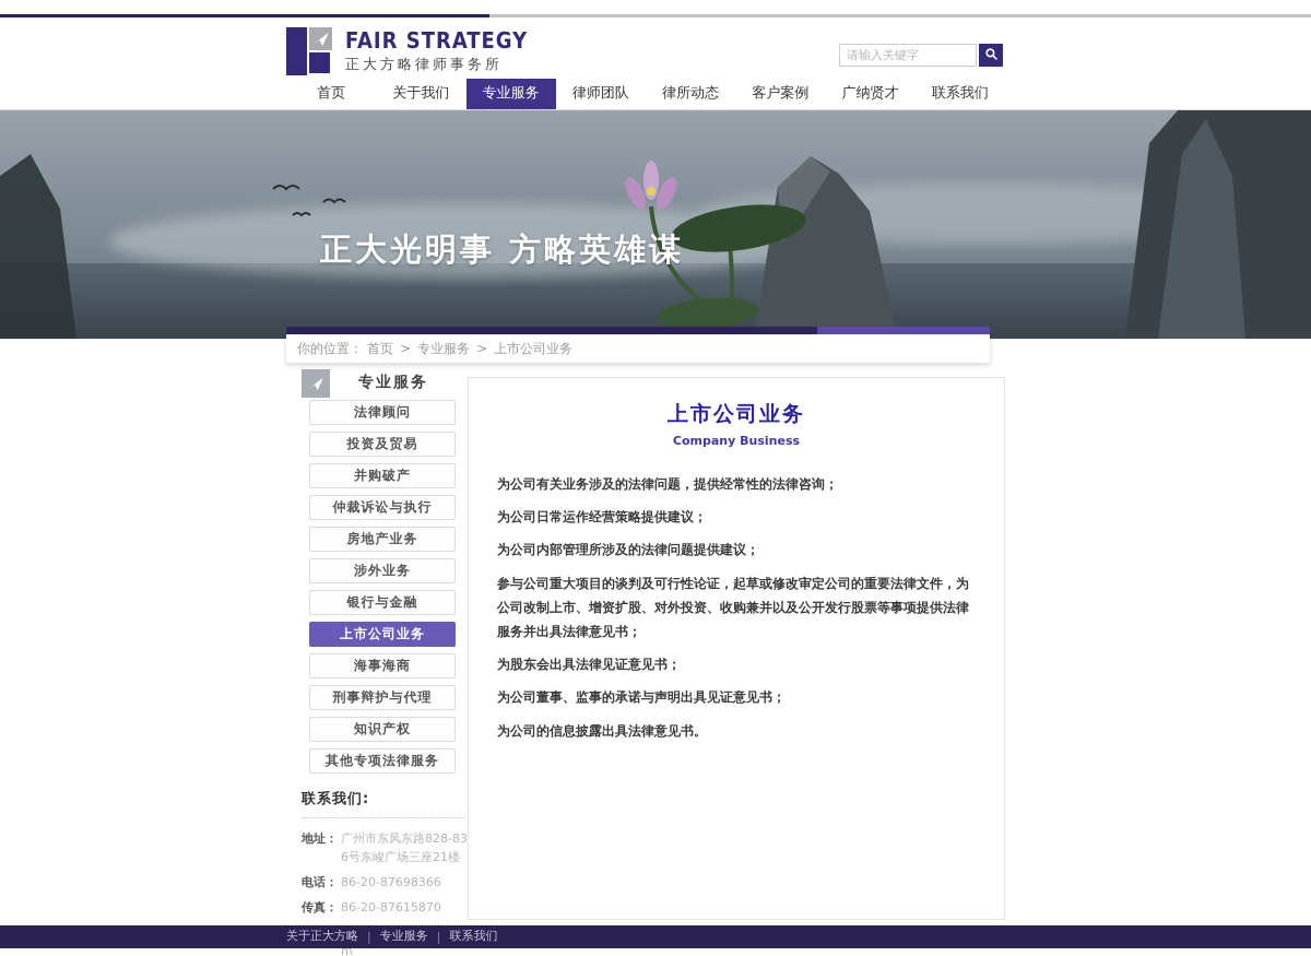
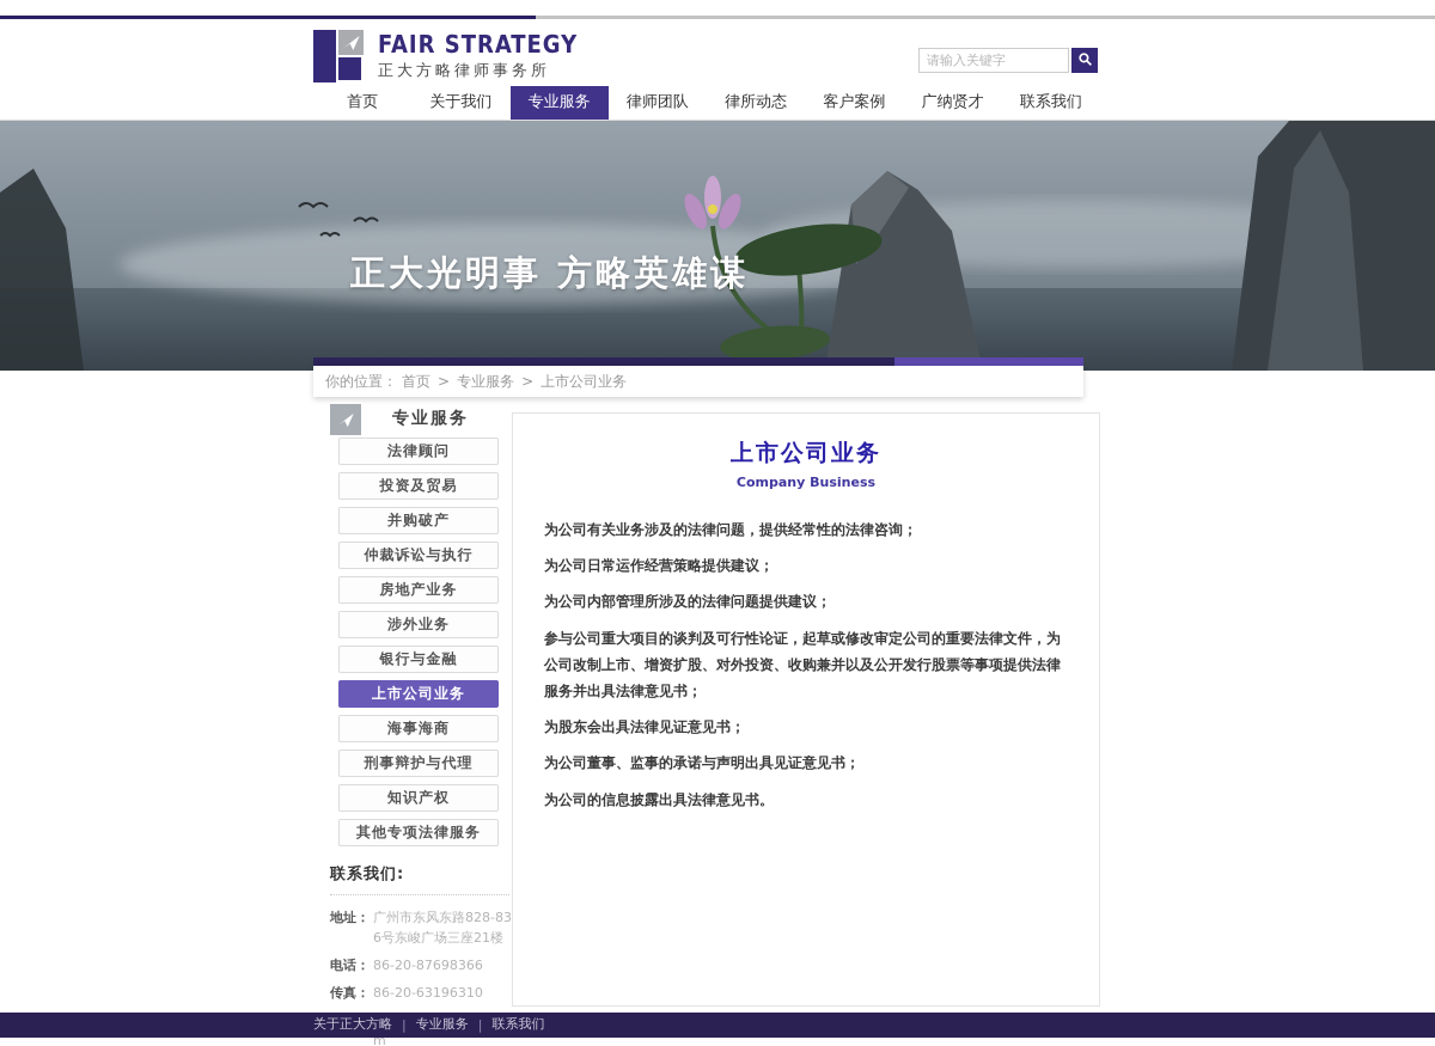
  FAIR STRATEGY
  正大方略律师事务所
  请输入关键字
  首页
  关于我们
  专业服务
  律师团队
  律所动态
  客户案例
  广纳贤才
  联系我们
  正大光明事 方略英雄谋
  你的位置：
  首页
  >
  专业服务
  >
  上市公司业务
  专业服务
  法律顾问
  投资及贸易
  并购破产
  仲裁诉讼与执行
  房地产业务
  涉外业务
  银行与金融
  上市公司业务
  海事海商
  刑事辩护与代理
  知识产权
  其他专项法律服务
  联系我们:
  地址：
  广州市东风东路828-836号东峻广场三座21楼
  电话：
  86-20-87698366
  传真：
- 86-20-87615870
+ 86-20-63196310
  上市公司业务
  Company Business
  为公司有关业务涉及的法律问题，提供经常性的法律咨询；
  为公司日常运作经营策略提供建议；
  为公司内部管理所涉及的法律问题提供建议；
  参与公司重大项目的谈判及可行性论证，起草或修改审定公司的重要法律文件，为公司改制上市、增资扩股、对外投资、收购兼并以及公开发行股票等事项提供法律服务并出具法律意见书；
  为股东会出具法律见证意见书；
  为公司董事、监事的承诺与声明出具见证意见书；
  为公司的信息披露出具法律意见书。
  关于正大方略
  |
  专业服务
  |
  联系我们
